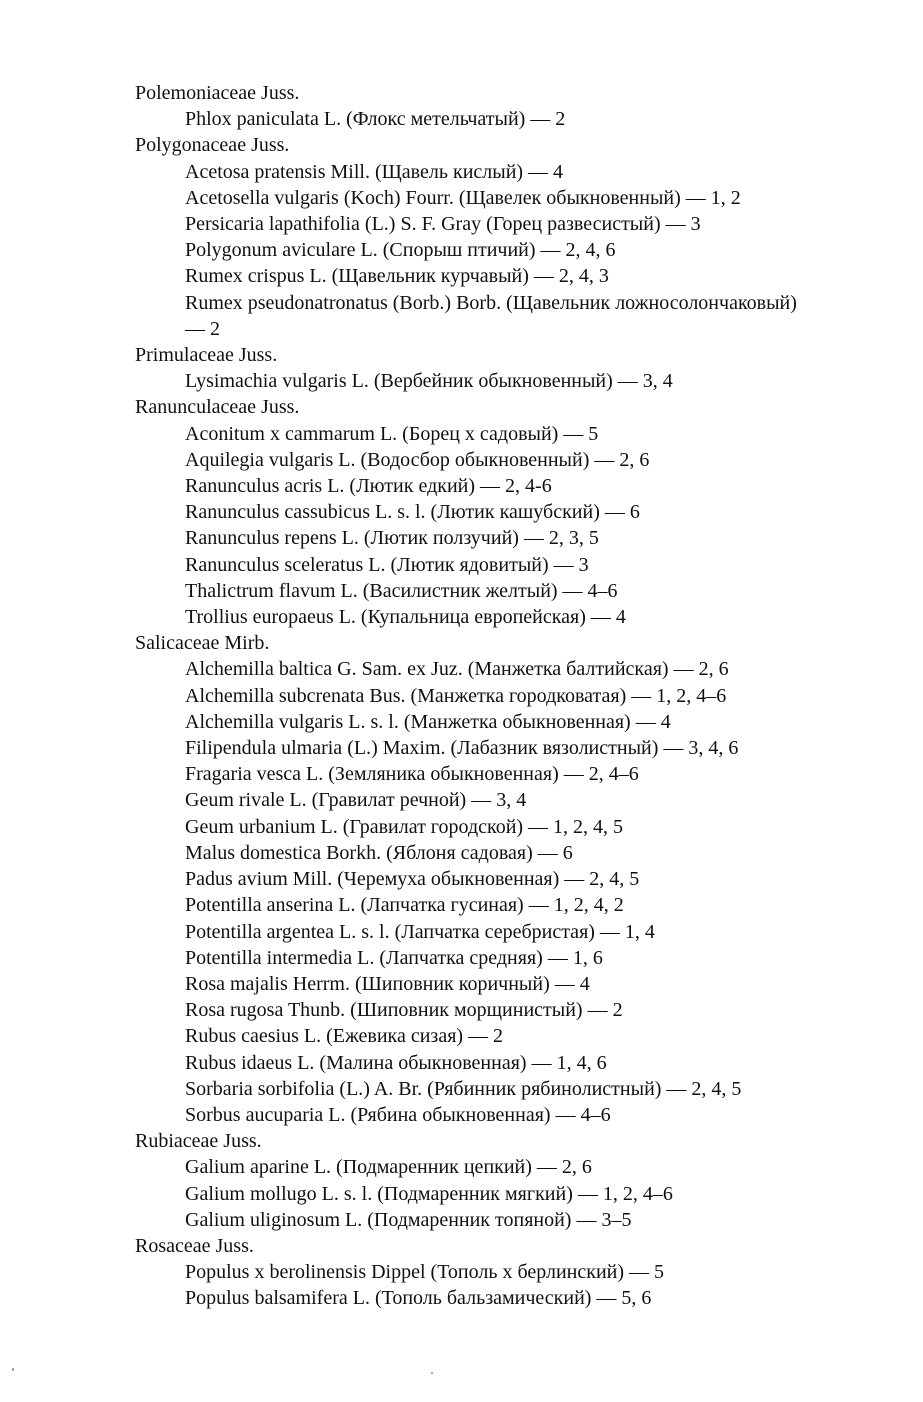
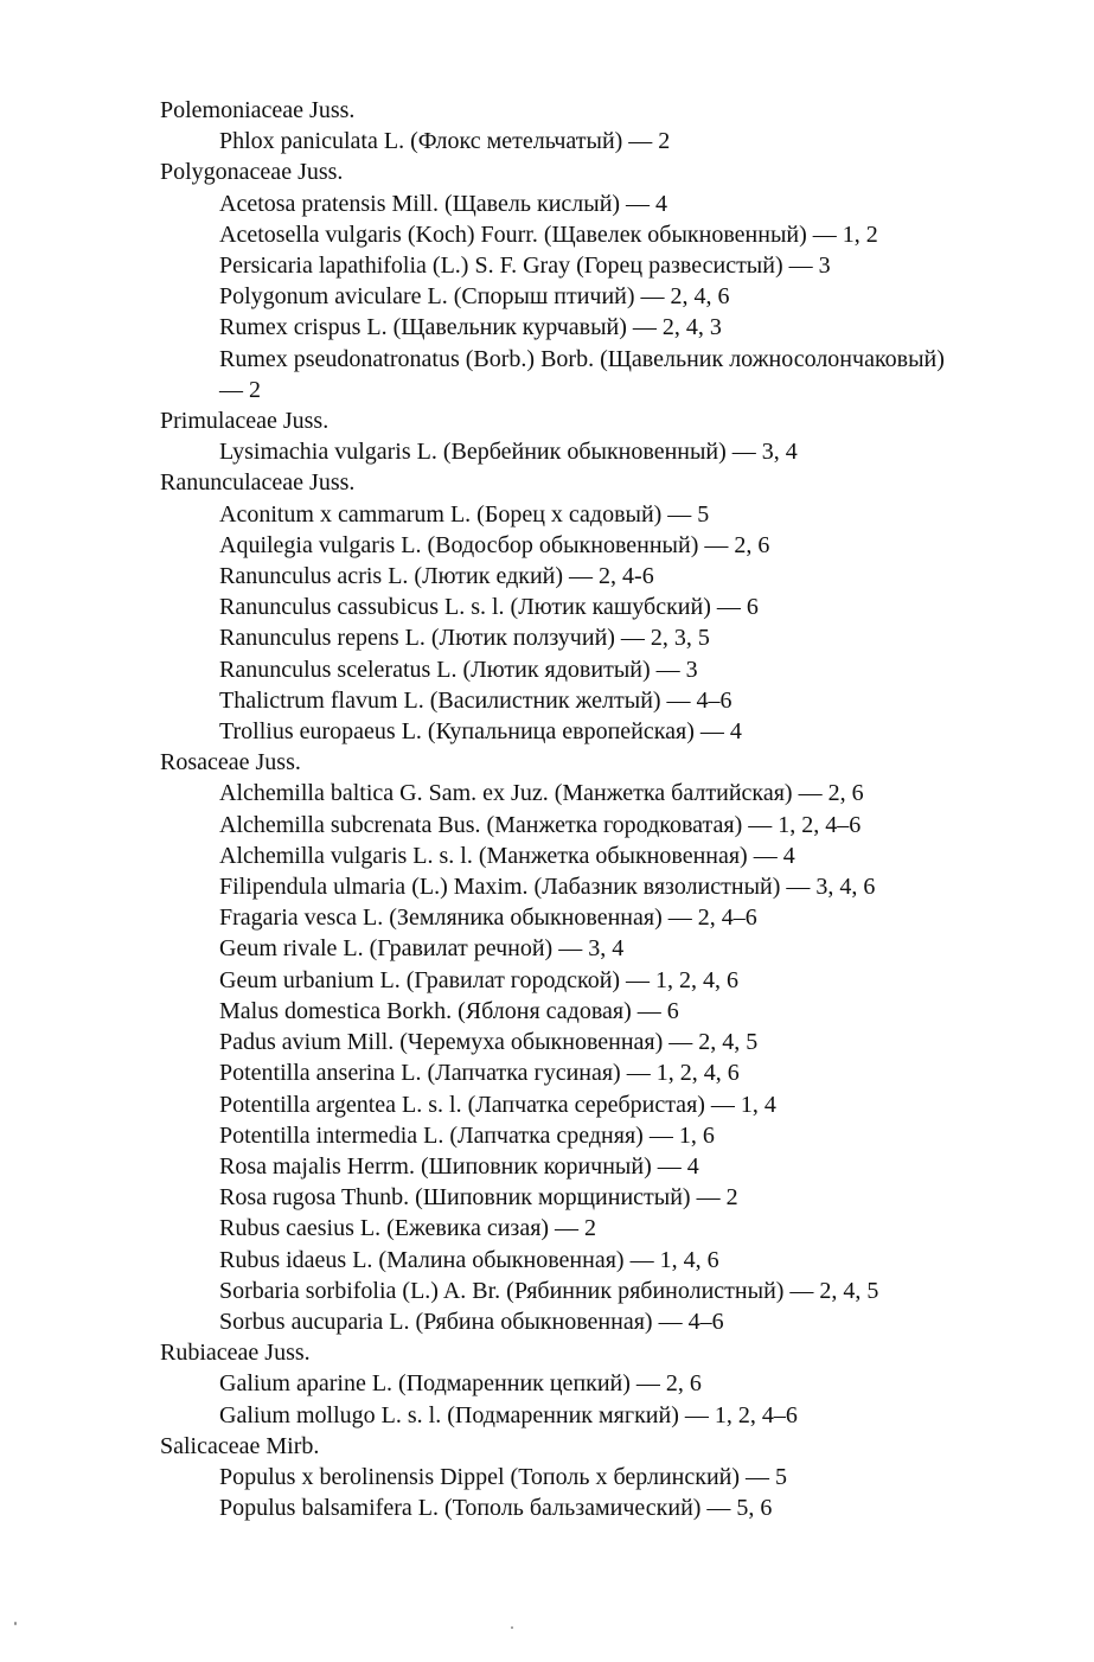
  Polemoniaceae Juss.
  Phlox paniculata L. (Флокс метельчатый) — 2
  Polygonaceae Juss.
  Acetosa pratensis Mill. (Щавель кислый) — 4
  Acetosella vulgaris (Koch) Fourr. (Щавелек обыкновенный) — 1, 2
  Persicaria lapathifolia (L.) S. F. Gray (Горец развесистый) — 3
  Polygonum aviculare L. (Спорыш птичий) — 2, 4, 6
  Rumex crispus L. (Щавельник курчавый) — 2, 4, 3
  Rumex pseudonatronatus (Borb.) Borb. (Щавельник ложносолончаковый)
  — 2
  Primulaceae Juss.
  Lysimachia vulgaris L. (Вербейник обыкновенный) — 3, 4
  Ranunculaceae Juss.
  Aconitum x cammarum L. (Борец х садовый) — 5
  Aquilegia vulgaris L. (Водосбор обыкновенный) — 2, 6
  Ranunculus acris L. (Лютик едкий) — 2, 4-6
  Ranunculus cassubicus L. s. l. (Лютик кашубский) — 6
  Ranunculus repens L. (Лютик ползучий) — 2, 3, 5
  Ranunculus sceleratus L. (Лютик ядовитый) — 3
  Thalictrum flavum L. (Василистник желтый) — 4–6
  Trollius europaeus L. (Купальница европейская) — 4
- Salicaceae Mirb.
+ Rosaceae Juss.
  Alchemilla baltica G. Sam. ex Juz. (Манжетка балтийская) — 2, 6
  Alchemilla subcrenata Bus. (Манжетка городковатая) — 1, 2, 4–6
  Alchemilla vulgaris L. s. l. (Манжетка обыкновенная) — 4
  Filipendula ulmaria (L.) Maxim. (Лабазник вязолистный) — 3, 4, 6
  Fragaria vesca L. (Земляника обыкновенная) — 2, 4–6
  Geum rivale L. (Гравилат речной) — 3, 4
- Geum urbanium L. (Гравилат городской) — 1, 2, 4, 5
+ Geum urbanium L. (Гравилат городской) — 1, 2, 4, 6
  Malus domestica Borkh. (Яблоня садовая) — 6
  Padus avium Mill. (Черемуха обыкновенная) — 2, 4, 5
- Potentilla anserina L. (Лапчатка гусиная) — 1, 2, 4, 2
+ Potentilla anserina L. (Лапчатка гусиная) — 1, 2, 4, 6
  Potentilla argentea L. s. l. (Лапчатка серебристая) — 1, 4
  Potentilla intermedia L. (Лапчатка средняя) — 1, 6
  Rosa majalis Herrm. (Шиповник коричный) — 4
  Rosa rugosa Thunb. (Шиповник морщинистый) — 2
  Rubus caesius L. (Ежевика сизая) — 2
  Rubus idaeus L. (Малина обыкновенная) — 1, 4, 6
  Sorbaria sorbifolia (L.) A. Br. (Рябинник рябинолистный) — 2, 4, 5
  Sorbus aucuparia L. (Рябина обыкновенная) — 4–6
  Rubiaceae Juss.
  Galium aparine L. (Подмаренник цепкий) — 2, 6
  Galium mollugo L. s. l. (Подмаренник мягкий) — 1, 2, 4–6
- Galium uliginosum L. (Подмаренник топяной) — 3–5
- Rosaceae Juss.
+ Salicaceae Mirb.
  Populus x berolinensis Dippel (Тополь х берлинский) — 5
  Populus balsamifera L. (Тополь бальзамический) — 5, 6
